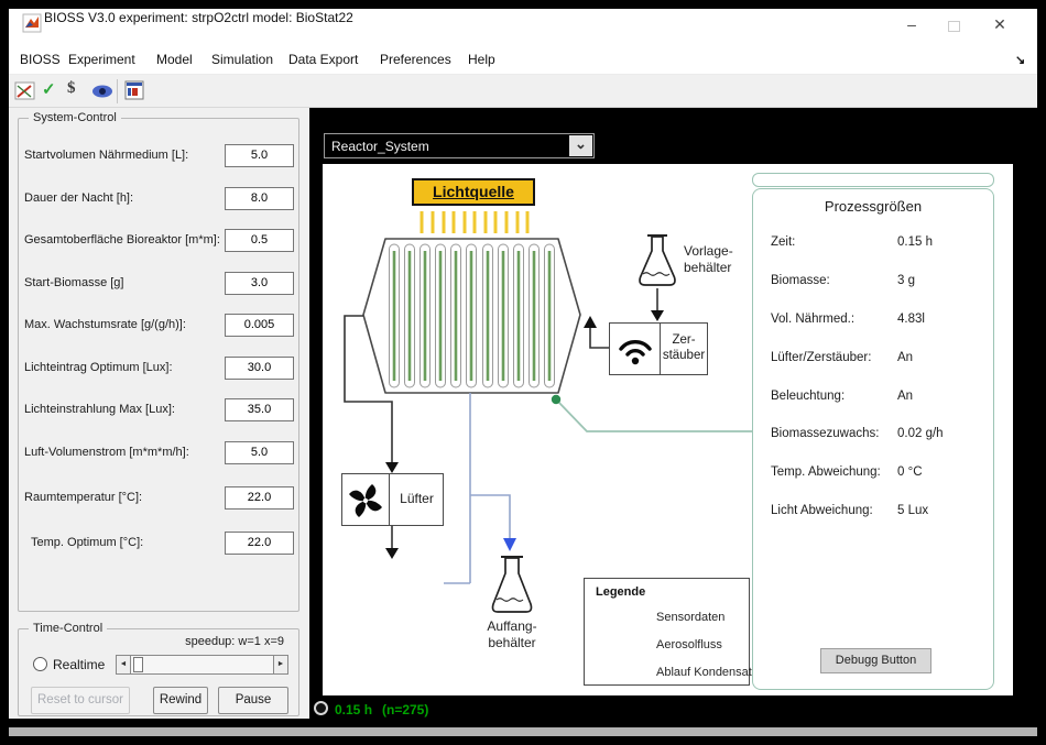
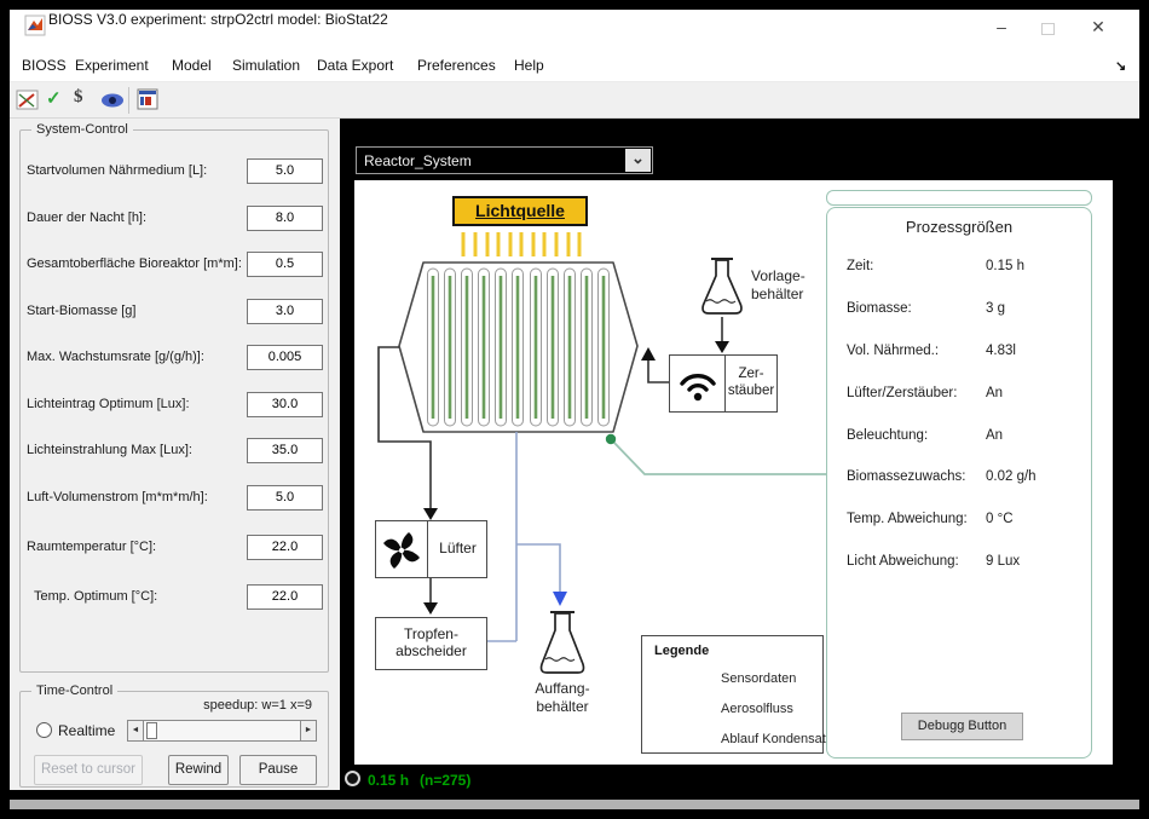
  BIOSS V3.0 experiment: strpO2ctrl model: BioStat22
  –
  ✕
  BIOSS
  Experiment
  Model
  Simulation
  Data Export
  Preferences
  Help
  ↘
  ✓
  $
  System-Control
  Startvolumen Nährmedium [L]:
  5.0
  Dauer der Nacht [h]:
  8.0
  Gesamtoberfläche Bioreaktor [m*m]:
  0.5
  Start-Biomasse [g]
  3.0
  Max. Wachstumsrate [g/(g/h)]:
  0.005
  Lichteintrag Optimum [Lux]:
  30.0
  Lichteinstrahlung Max [Lux]:
  35.0
  Luft-Volumenstrom [m*m*m/h]:
  5.0
  Raumtemperatur [°C]:
  22.0
  Temp. Optimum [°C]:
  22.0
  Time-Control
  speedup: w=1 x=9
  Realtime
  Reset to cursor
  Rewind
  Pause
  Reactor_System
  ⌄
  Lichtquelle
  Lüfter
+ Tropfen-
+ abscheider
  Zer-
  stäuber
  Vorlage-
  behälter
  Auffang-
  behälter
  Legende
  Sensordaten
  Aerosolfluss
  Ablauf Kondensat
  Prozessgrößen
  Zeit:
  0.15 h
  Biomasse:
  3 g
  Vol. Nährmed.:
  4.83l
  Lüfter/Zerstäuber:
  An
  Beleuchtung:
  An
  Biomassezuwachs:
  0.02 g/h
  Temp. Abweichung:
  0 °C
  Licht Abweichung:
- 5 Lux
+ 9 Lux
  Debugg Button
  0.15 h
  (n=275)
